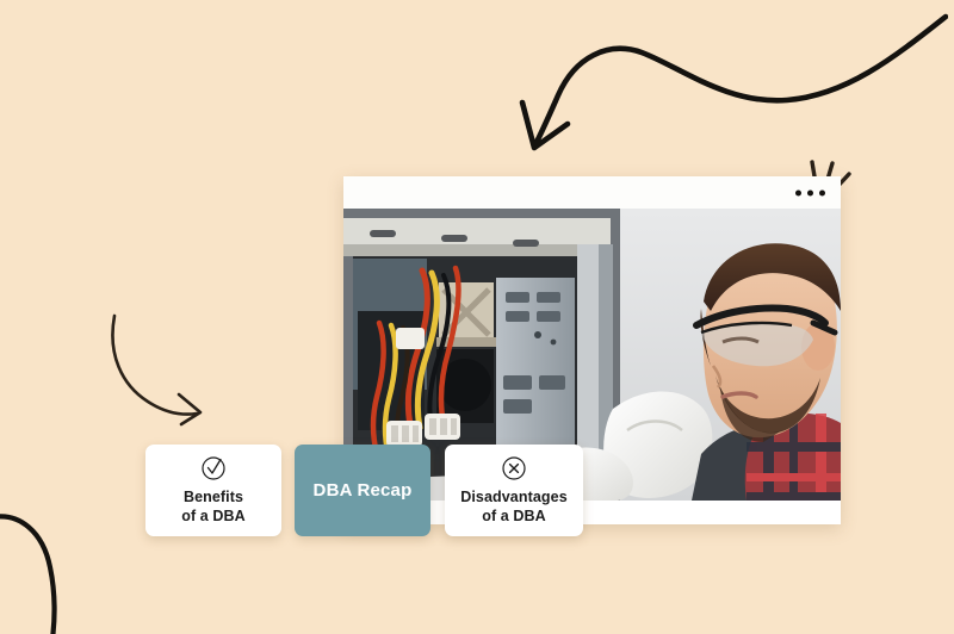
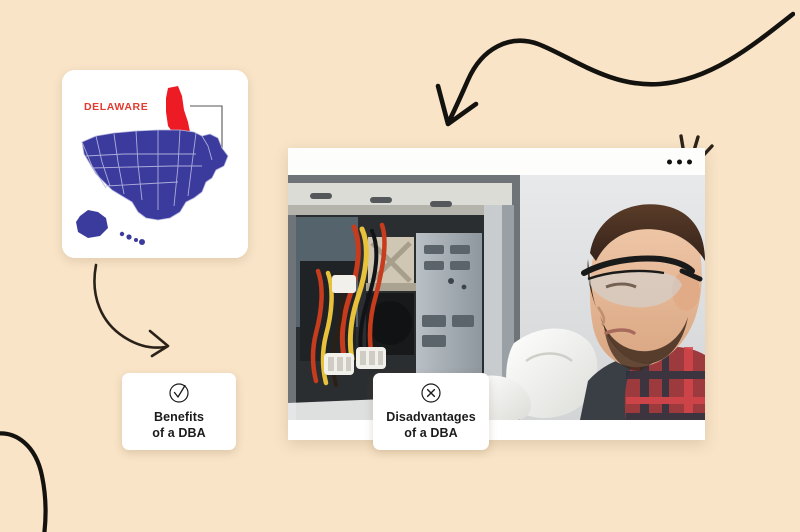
+ DELAWARE
  Benefits
  of a DBA
- DBA Recap
  Disadvantages
  of a DBA
